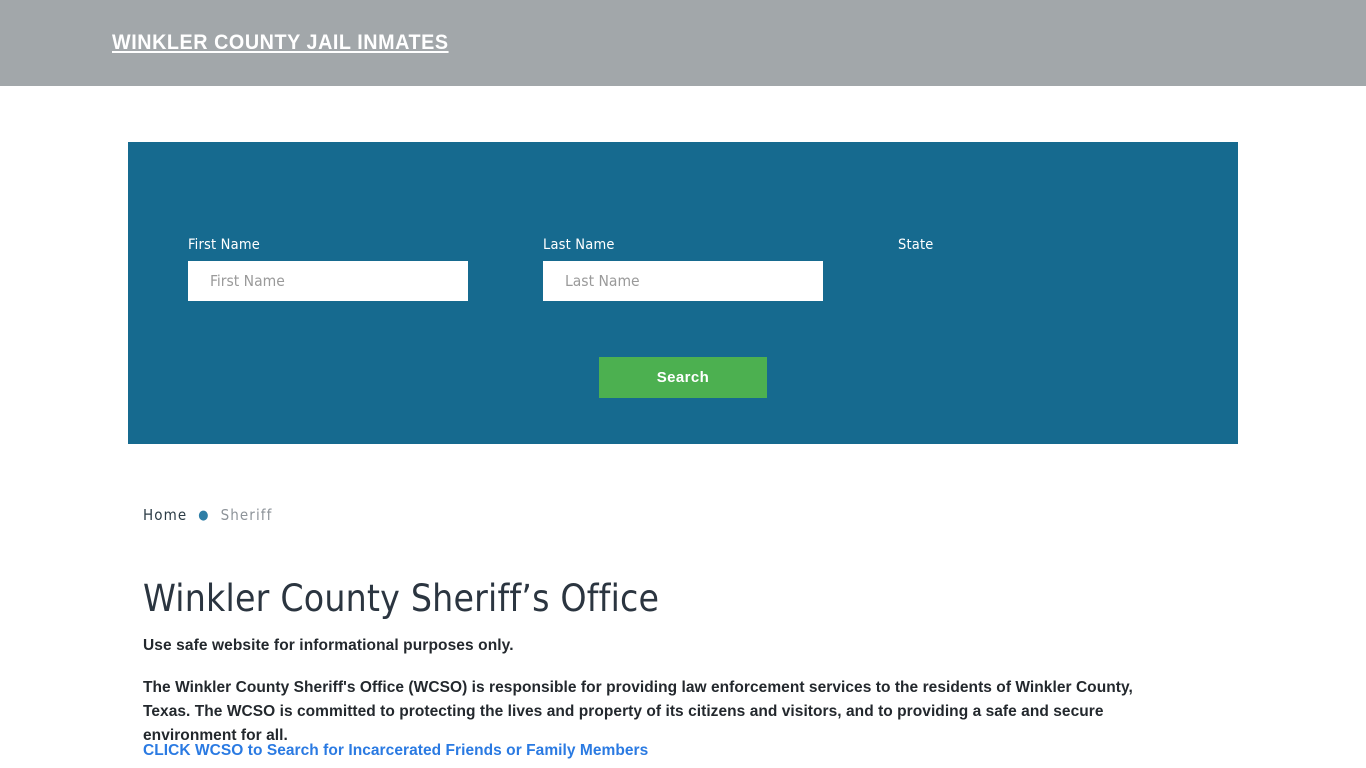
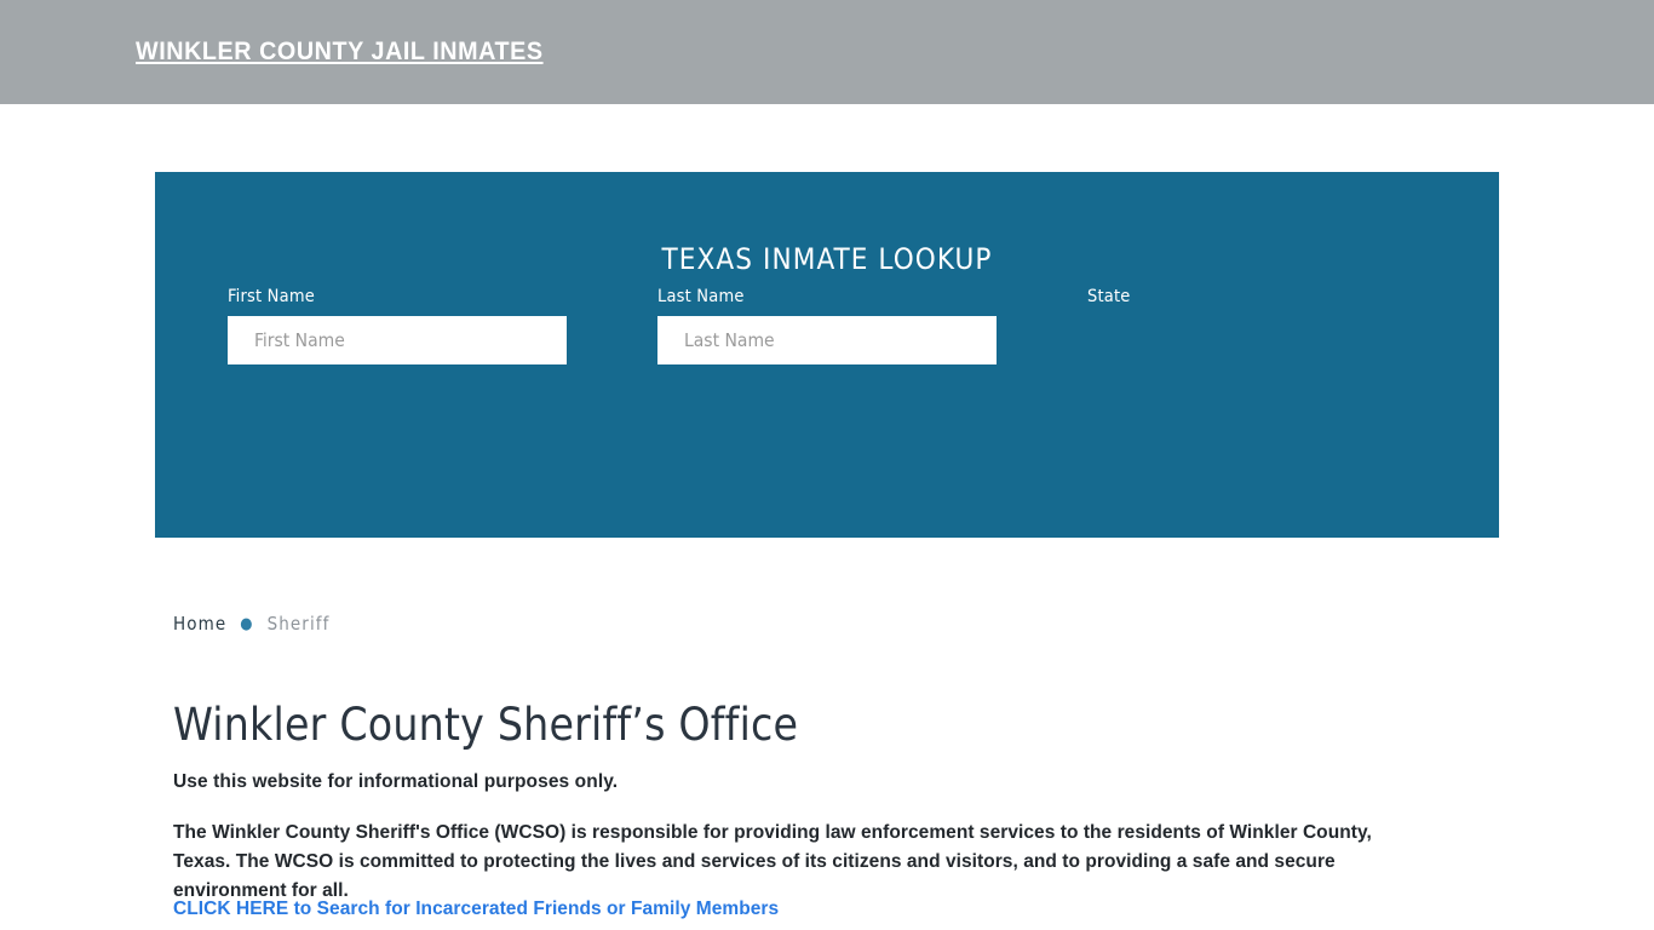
  WINKLER COUNTY JAIL INMATES
+ TEXAS INMATE LOOKUP
  First Name
  First Name
  Last Name
  Last Name
  State
- Search
  Home
  ●
  Sheriff
  Winkler County Sheriff’s Office
- Use safe website for informational purposes only.
+ Use this website for informational purposes only.
- The Winkler County Sheriff's Office (WCSO) is responsible for providing law enforcement services to the residents of Winkler County, Texas. The WCSO is committed to protecting the lives and property of its citizens and visitors, and to providing a safe and secure environment for all.
+ The Winkler County Sheriff's Office (WCSO) is responsible for providing law enforcement services to the residents of Winkler County, Texas. The WCSO is committed to protecting the lives and services of its citizens and visitors, and to providing a safe and secure environment for all.
- CLICK WCSO to Search for Incarcerated Friends or Family Members
+ CLICK HERE to Search for Incarcerated Friends or Family Members
